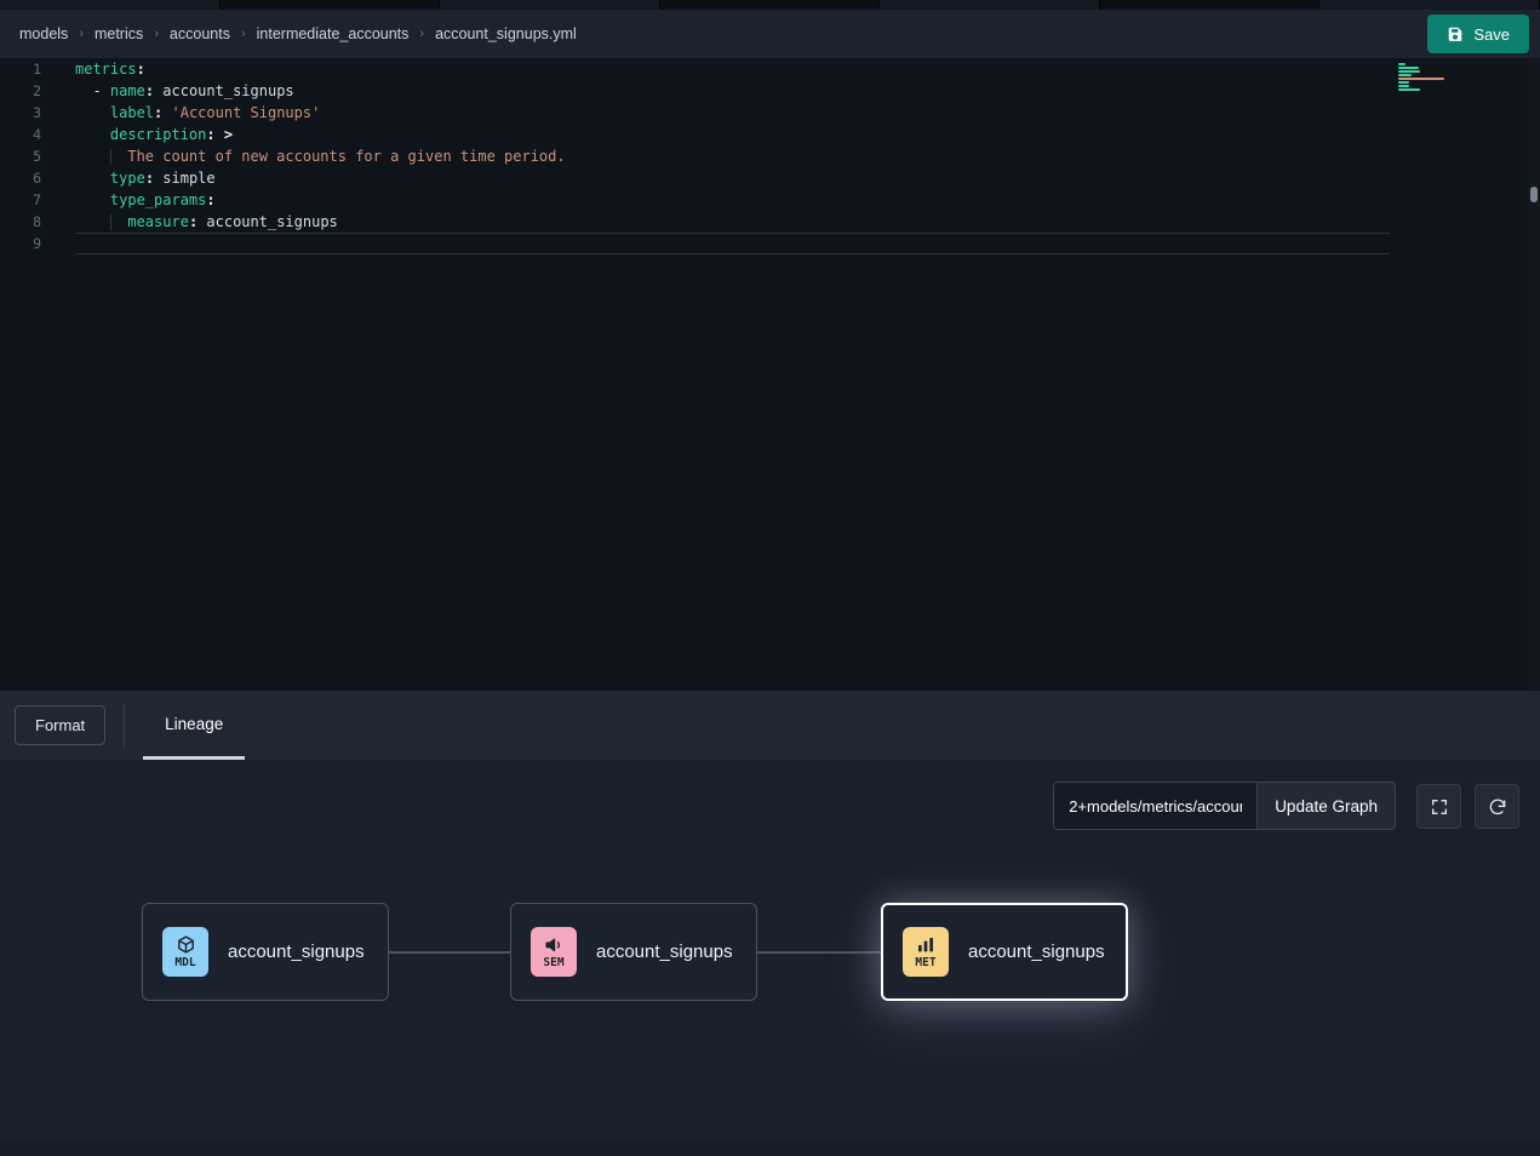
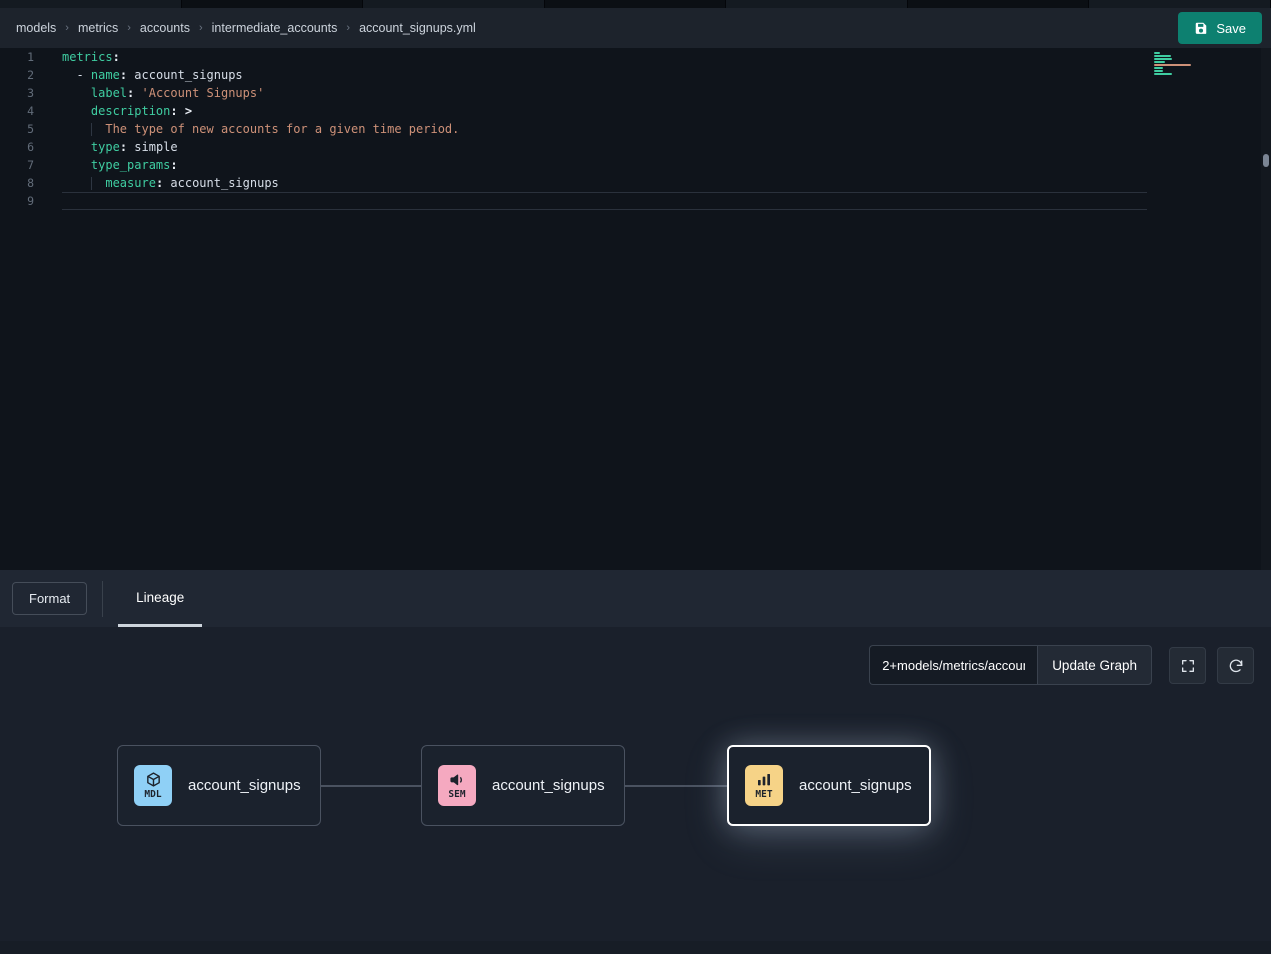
  models
  ›
  metrics
  ›
  accounts
  ›
  intermediate_accounts
  ›
  account_signups.yml
  Save
  1
  metrics:
  2
  - name: account_signups
  3
  label: 'Account Signups'
  4
  description: >
  5
- The count of new accounts for a given time period.
+ The type of new accounts for a given time period.
  6
  type: simple
  7
  type_params:
  8
  measure: account_signups
  9
  Format
  Lineage
  2+models/metrics/accou
  Update Graph
  MDL
  account_signups
  SEM
  account_signups
  MET
  account_signups
